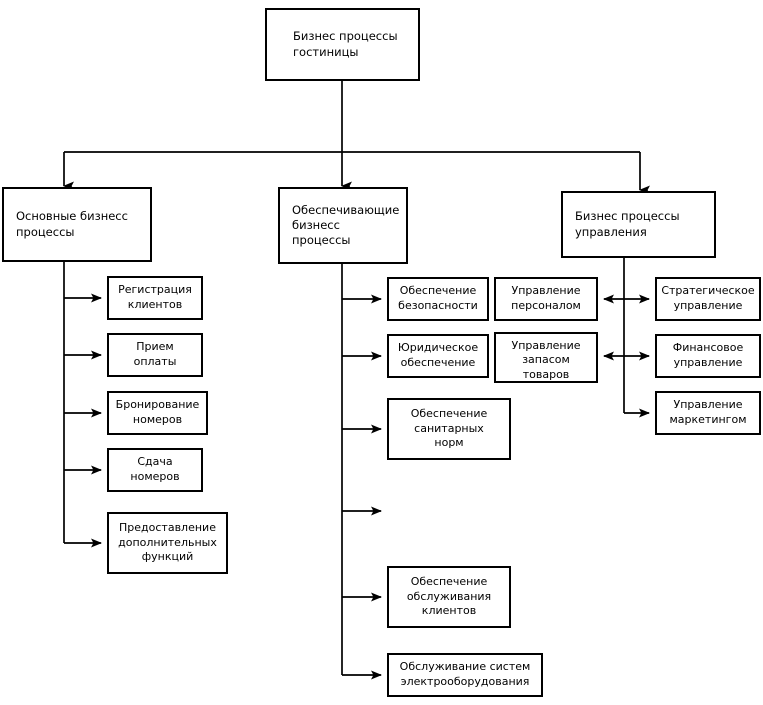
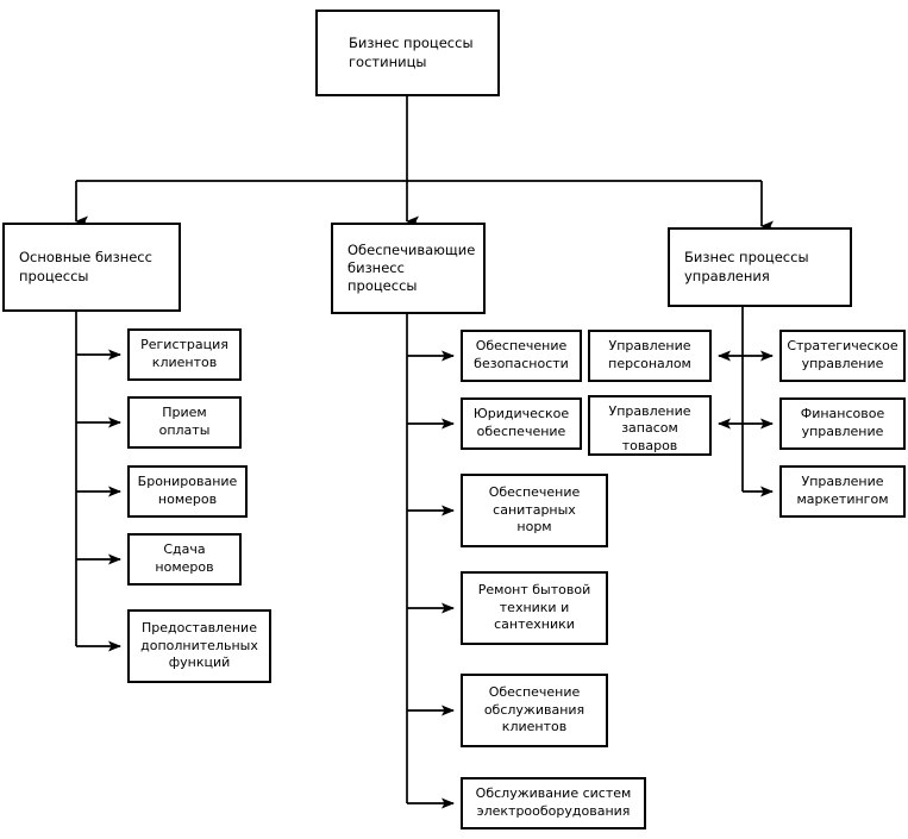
  Бизнес процессы
  гостиницы
  Основные бизнесс
  процессы
  Обеспечивающие
  бизнесс
  процессы
  Бизнес процессы
  управления
  Регистрация
  клиентов
  Прием
  оплаты
  Бронирование
  номеров
  Сдача
  номеров
  Предоставление
  дополнительных
  функций
  Обеспечение
  безопасности
  Юридическое
  обеспечение
  Обеспечение
  санитарных
  норм
+ Ремонт бытовой
+ техники и
+ сантехники
  Обеспечение
  обслуживания
  клиентов
  Обслуживание систем
  электрооборудования
  Управление
  персоналом
  Управление
  запасом
  товаров
  Стратегическое
  управление
  Финансовое
  управление
  Управление
  маркетингом
